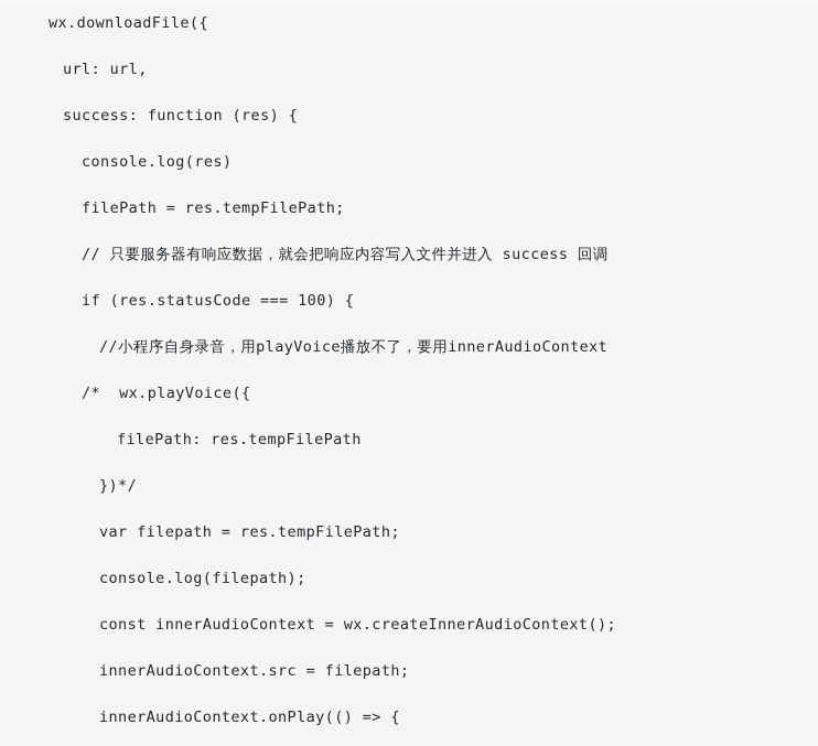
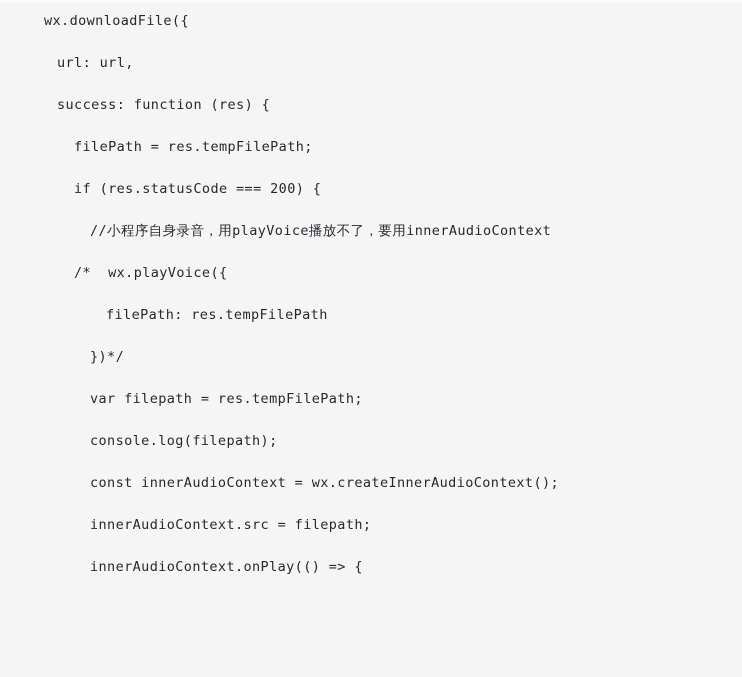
  wx.downloadFile({
  url: url,
  success: function (res) {
- console.log(res)
  filePath = res.tempFilePath;
- // 只要服务器有响应数据，就会把响应内容写入文件并进入 success 回调
- if (res.statusCode === 100) {
+ if (res.statusCode === 200) {
  //小程序自身录音，用playVoice播放不了，要用innerAudioContext
  /* wx.playVoice({
  filePath: res.tempFilePath
  })*/
  var filepath = res.tempFilePath;
  console.log(filepath);
  const innerAudioContext = wx.createInnerAudioContext();
  innerAudioContext.src = filepath;
  innerAudioContext.onPlay(() => {
